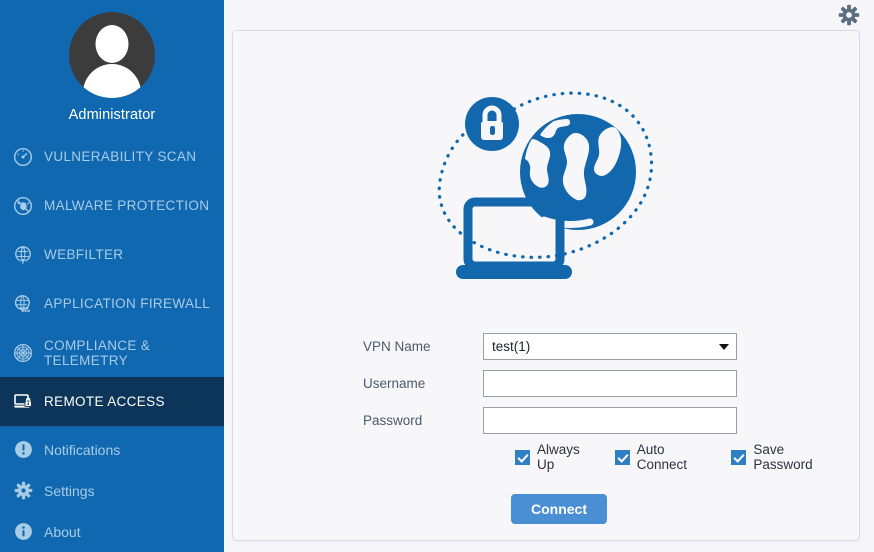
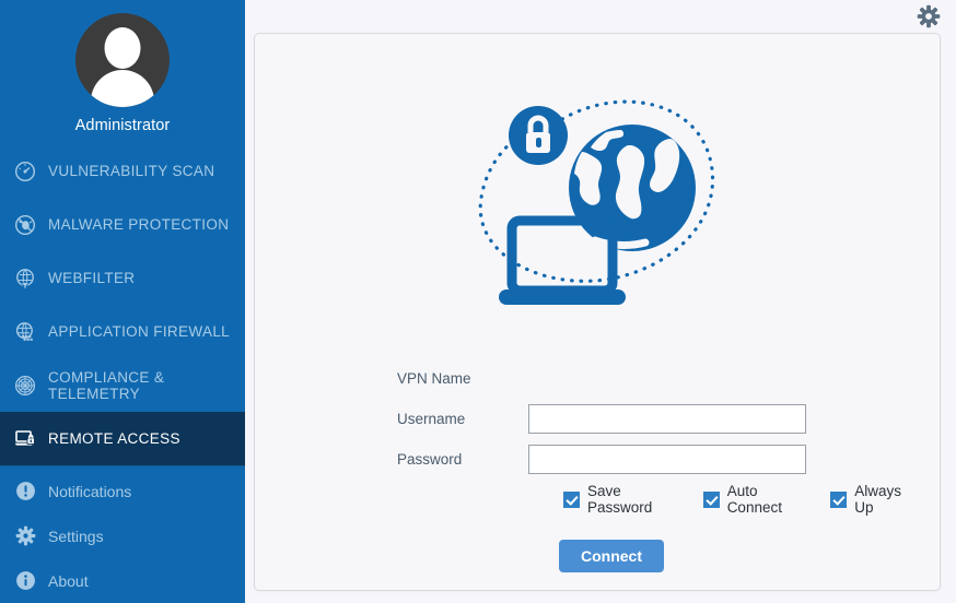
  Administrator
  VULNERABILITY SCAN
  MALWARE PROTECTION
  WEBFILTER
  APPLICATION FIREWALL
  COMPLIANCE & TELEMETRY
  REMOTE ACCESS
  Notifications
  Settings
  About
  VPN Name
- test(1)
  Username
  Password
- Always Up
+ Save Password
  Auto Connect
- Save Password
+ Always Up
  Connect
